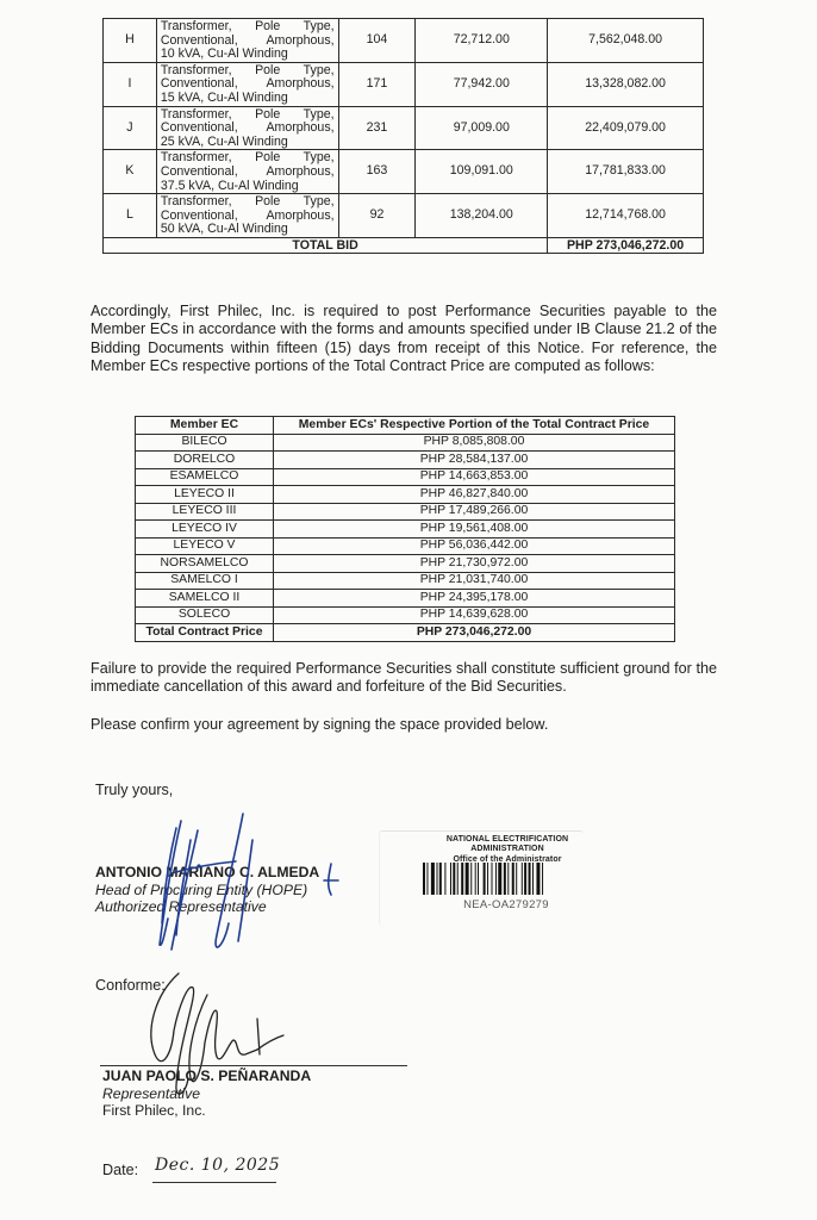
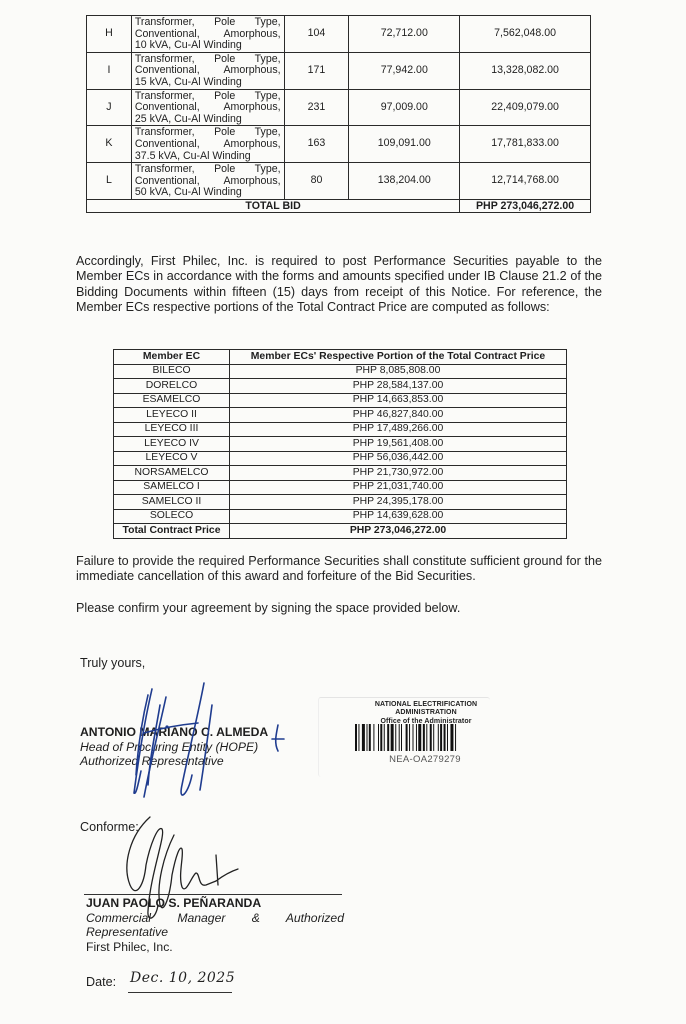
  H	Transformer, Pole Type,Conventional, Amorphous,10 kVA, Cu-Al Winding	104	72,712.00	7,562,048.00
  I	Transformer, Pole Type,Conventional, Amorphous,15 kVA, Cu-Al Winding	171	77,942.00	13,328,082.00
  J	Transformer, Pole Type,Conventional, Amorphous,25 kVA, Cu-Al Winding	231	97,009.00	22,409,079.00
  K	Transformer, Pole Type,Conventional, Amorphous,37.5 kVA, Cu-Al Winding	163	109,091.00	17,781,833.00
- L	Transformer, Pole Type,Conventional, Amorphous,50 kVA, Cu-Al Winding	92	138,204.00	12,714,768.00
+ L	Transformer, Pole Type,Conventional, Amorphous,50 kVA, Cu-Al Winding	80	138,204.00	12,714,768.00
  TOTAL BID	PHP 273,046,272.00
  Accordingly, First Philec, Inc. is required to post Performance Securities payable to the Member ECs in accordance with the forms and amounts specified under IB Clause 21.2 of the Bidding Documents within fifteen (15) days from receipt of this Notice. For reference, the Member ECs respective portions of the Total Contract Price are computed as follows:
  Member EC	Member ECs' Respective Portion of the Total Contract Price
  BILECO	PHP 8,085,808.00
  DORELCO	PHP 28,584,137.00
  ESAMELCO	PHP 14,663,853.00
  LEYECO II	PHP 46,827,840.00
  LEYECO III	PHP 17,489,266.00
  LEYECO IV	PHP 19,561,408.00
  LEYECO V	PHP 56,036,442.00
  NORSAMELCO	PHP 21,730,972.00
  SAMELCO I	PHP 21,031,740.00
  SAMELCO II	PHP 24,395,178.00
  SOLECO	PHP 14,639,628.00
  Total Contract Price	PHP 273,046,272.00
  Failure to provide the required Performance Securities shall constitute sufficient ground for the immediate cancellation of this award and forfeiture of the Bid Securities.
  Please confirm your agreement by signing the space provided below.
  Truly yours,
  ANTONIO MARIAN C. ALMEDA
  Head of Procring Entity (HOPE)
  Authorized Representative
  NEA-OA279279
  Conforme:
  JUAN PAOLO S. PEÑARANDA
+ Commercial Manager & Authorized
  Representative
  First Philec, Inc.
  Date:
  Dec. 10, 2025
